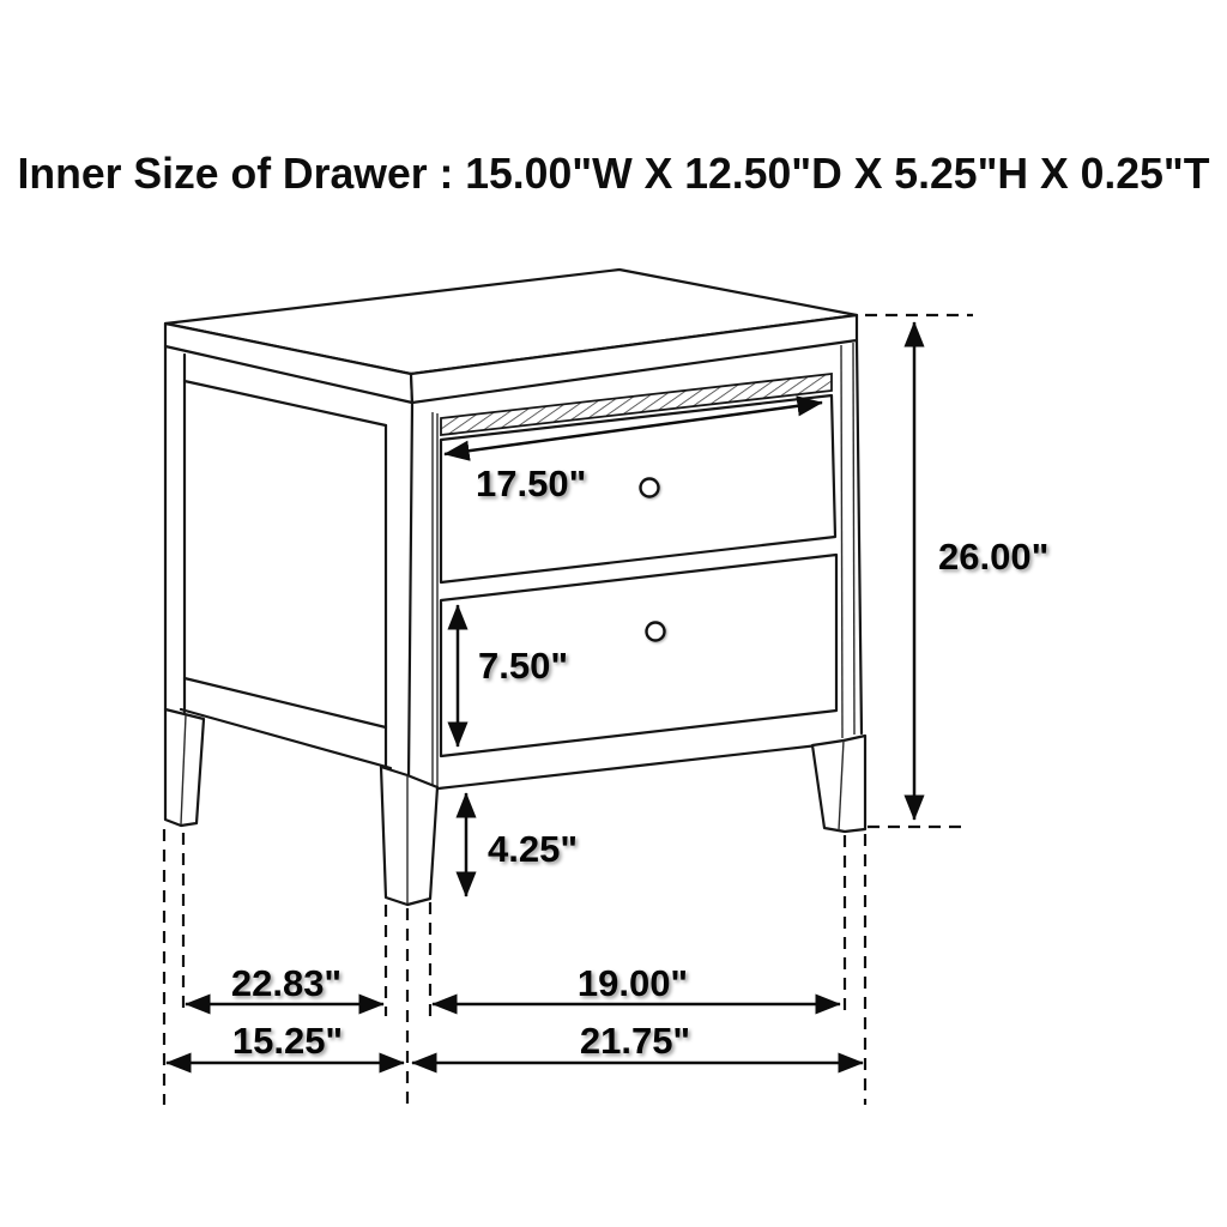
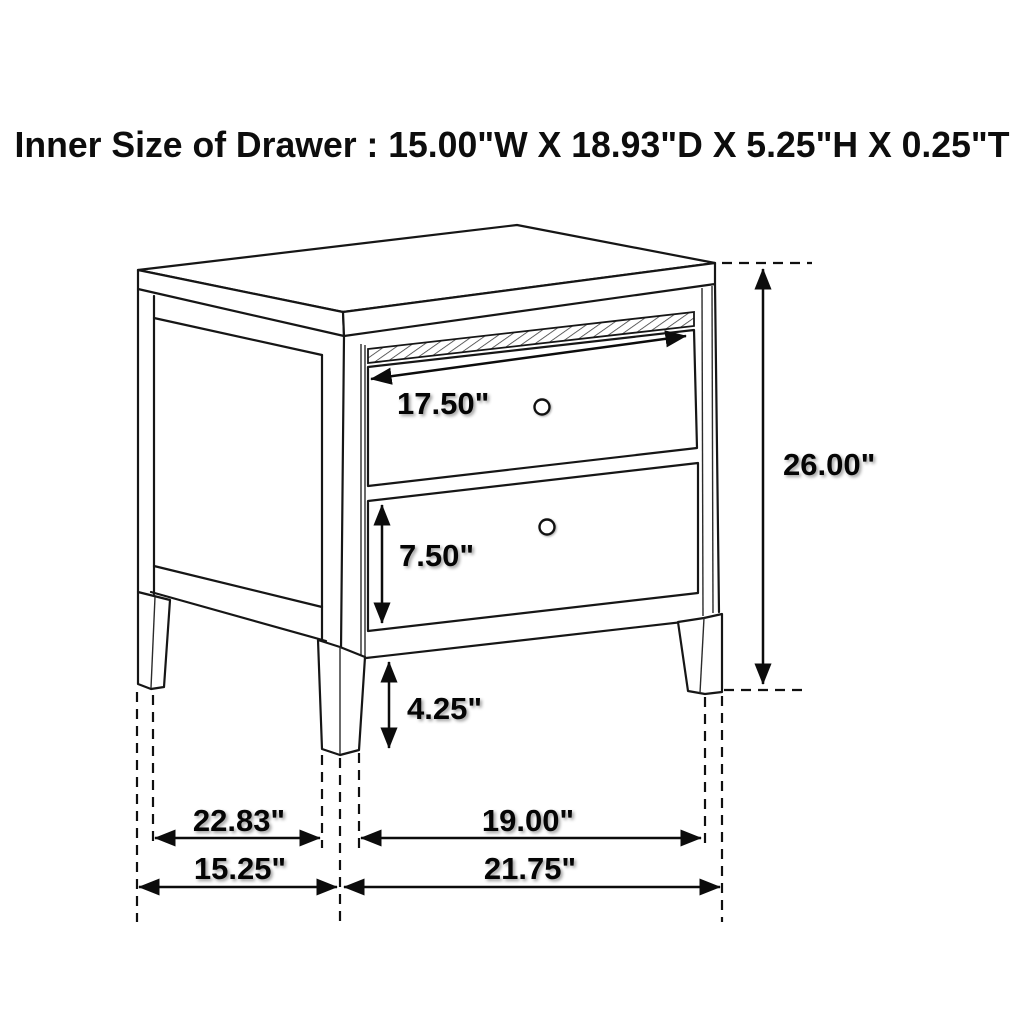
- Inner Size of Drawer : 15.00"W X 12.50"D X 5.25"H X 0.25"T
+ Inner Size of Drawer : 15.00"W X 18.93"D X 5.25"H X 0.25"T
  17.50"
  26.00"
  7.50"
  4.25"
  22.83"
  19.00"
  15.25"
  21.75"
